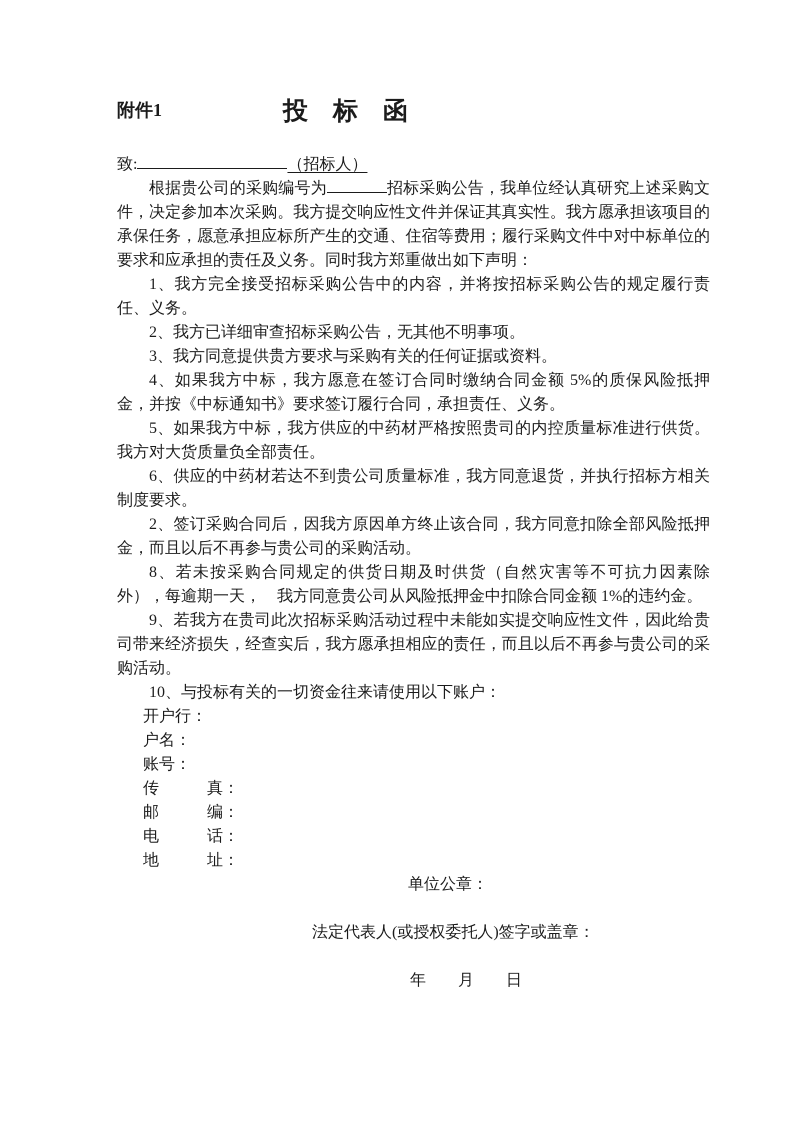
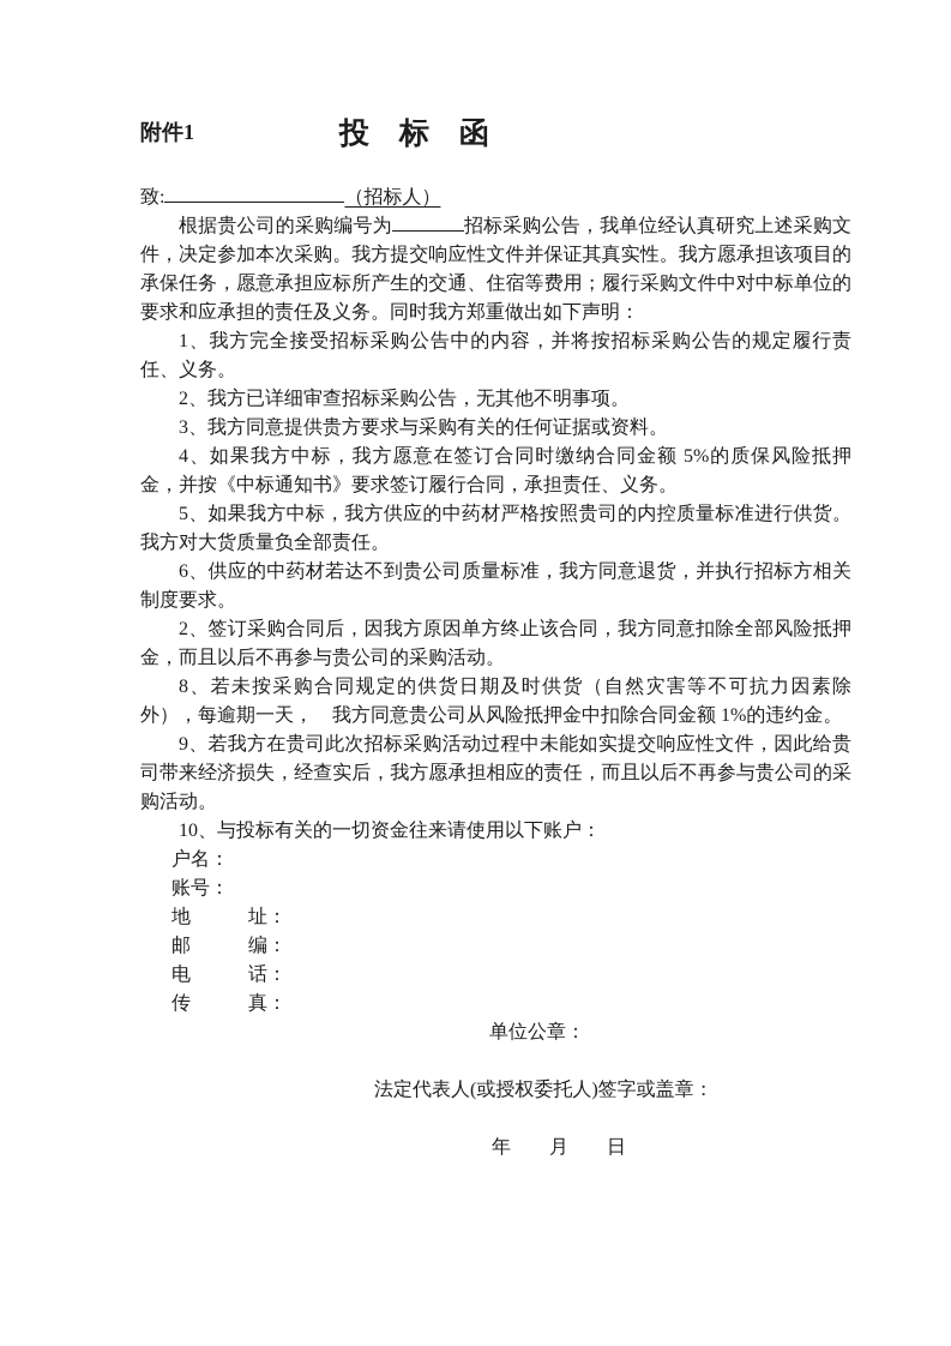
  附件1
  投 标 函
  致: （招标人）
  根据贵公司的采购编号为 招标采购公告，我单位经认真研究上述采购文件，决定参加本次采购。我方提交响应性文件并保证其真实性。我方愿承担该项目的承保任务，愿意承担应标所产生的交通、住宿等费用；履行采购文件中对中标单位的要求和应承担的责任及义务。同时我方郑重做出如下声明：
  1、我方完全接受招标采购公告中的内容，并将按招标采购公告的规定履行责任、义务。
  2、我方已详细审查招标采购公告，无其他不明事项。
  3、我方同意提供贵方要求与采购有关的任何证据或资料。
  4、如果我方中标，我方愿意在签订合同时缴纳合同金额 5%的质保风险抵押金，并按《中标通知书》要求签订履行合同，承担责任、义务。
  5、如果我方中标，我方供应的中药材严格按照贵司的内控质量标准进行供货。我方对大货质量负全部责任。
  6、供应的中药材若达不到贵公司质量标准，我方同意退货，并执行招标方相关制度要求。
  2、签订采购合同后，因我方原因单方终止该合同，我方同意扣除全部风险抵押金，而且以后不再参与贵公司的采购活动。
  8、若未按采购合同规定的供货日期及时供货（自然灾害等不可抗力因素除外），每逾期一天， 我方同意贵公司从风险抵押金中扣除合同金额 1%的违约金。
  9、若我方在贵司此次招标采购活动过程中未能如实提交响应性文件，因此给贵司带来经济损失，经查实后，我方愿承担相应的责任，而且以后不再参与贵公司的采购活动。
  10、与投标有关的一切资金往来请使用以下账户：
- 开户行：
  户名：
  账号：
- 传 真：
+ 地 址：
  邮 编：
  电 话：
- 地 址：
+ 传 真：
  单位公章：
  法定代表人(或授权委托人)签字或盖章：
  年 月 日
